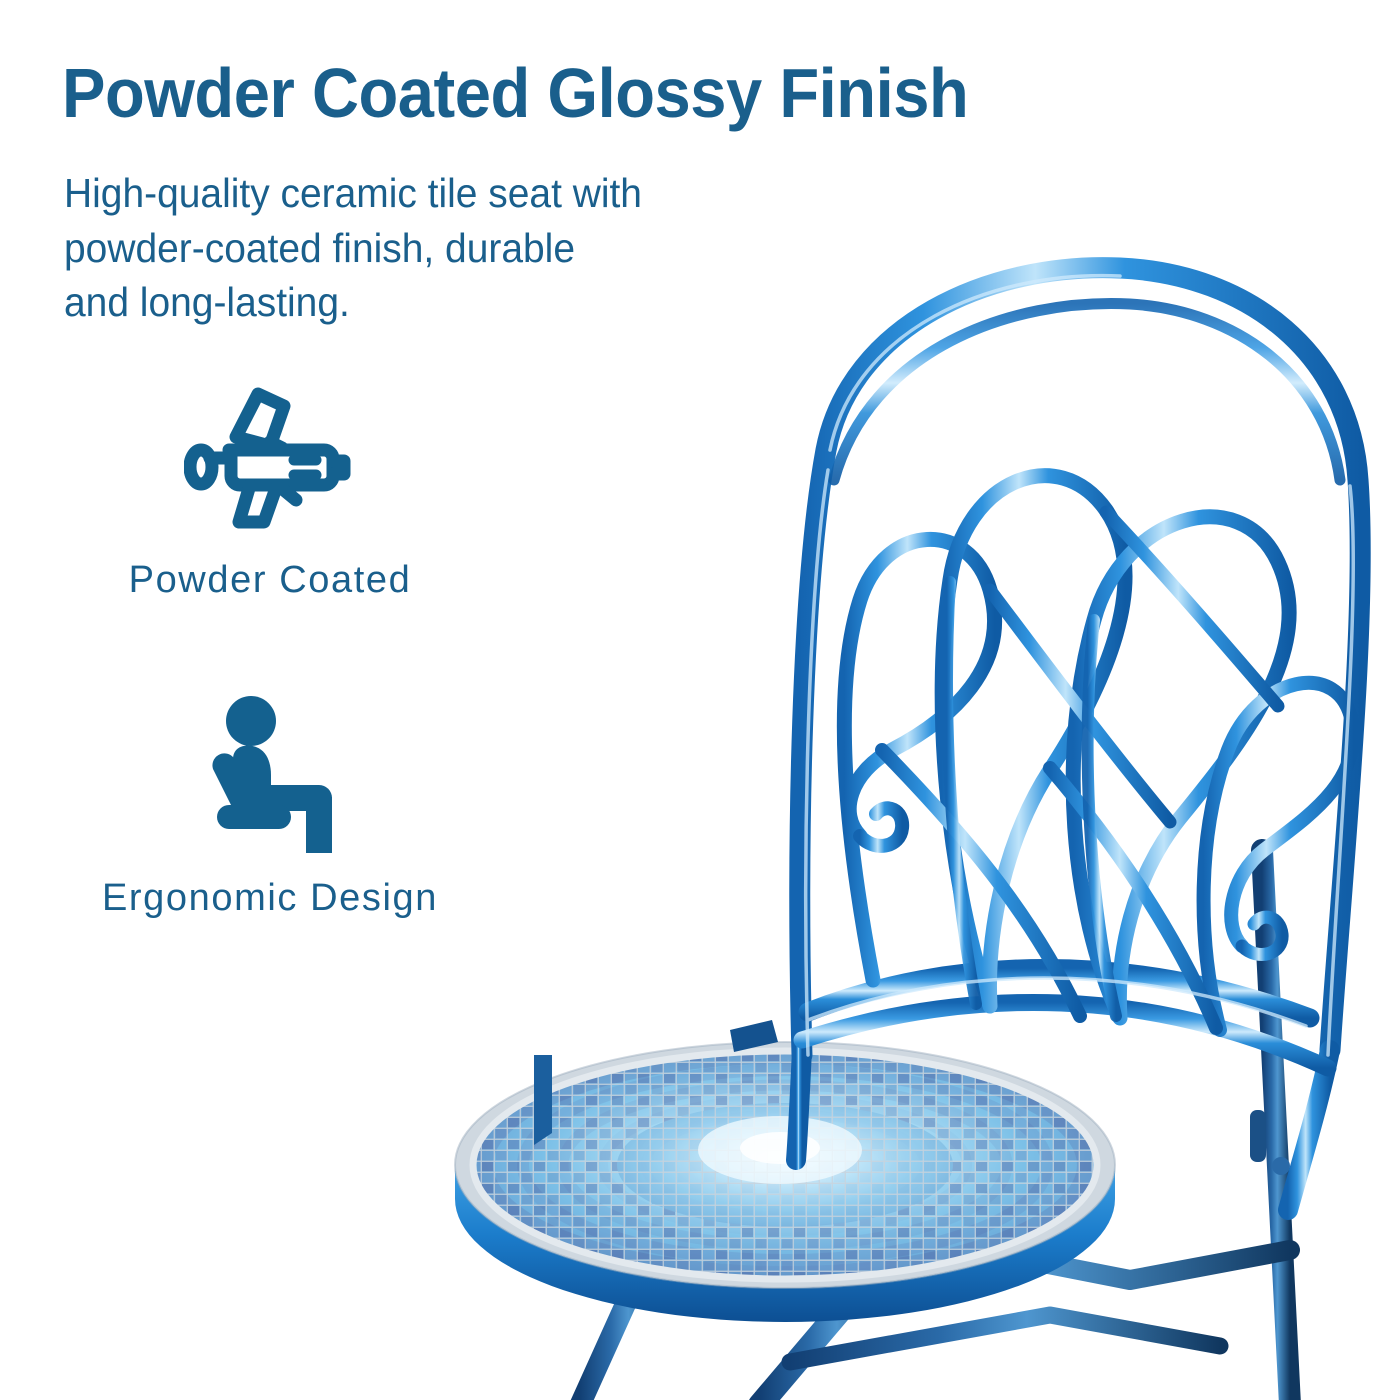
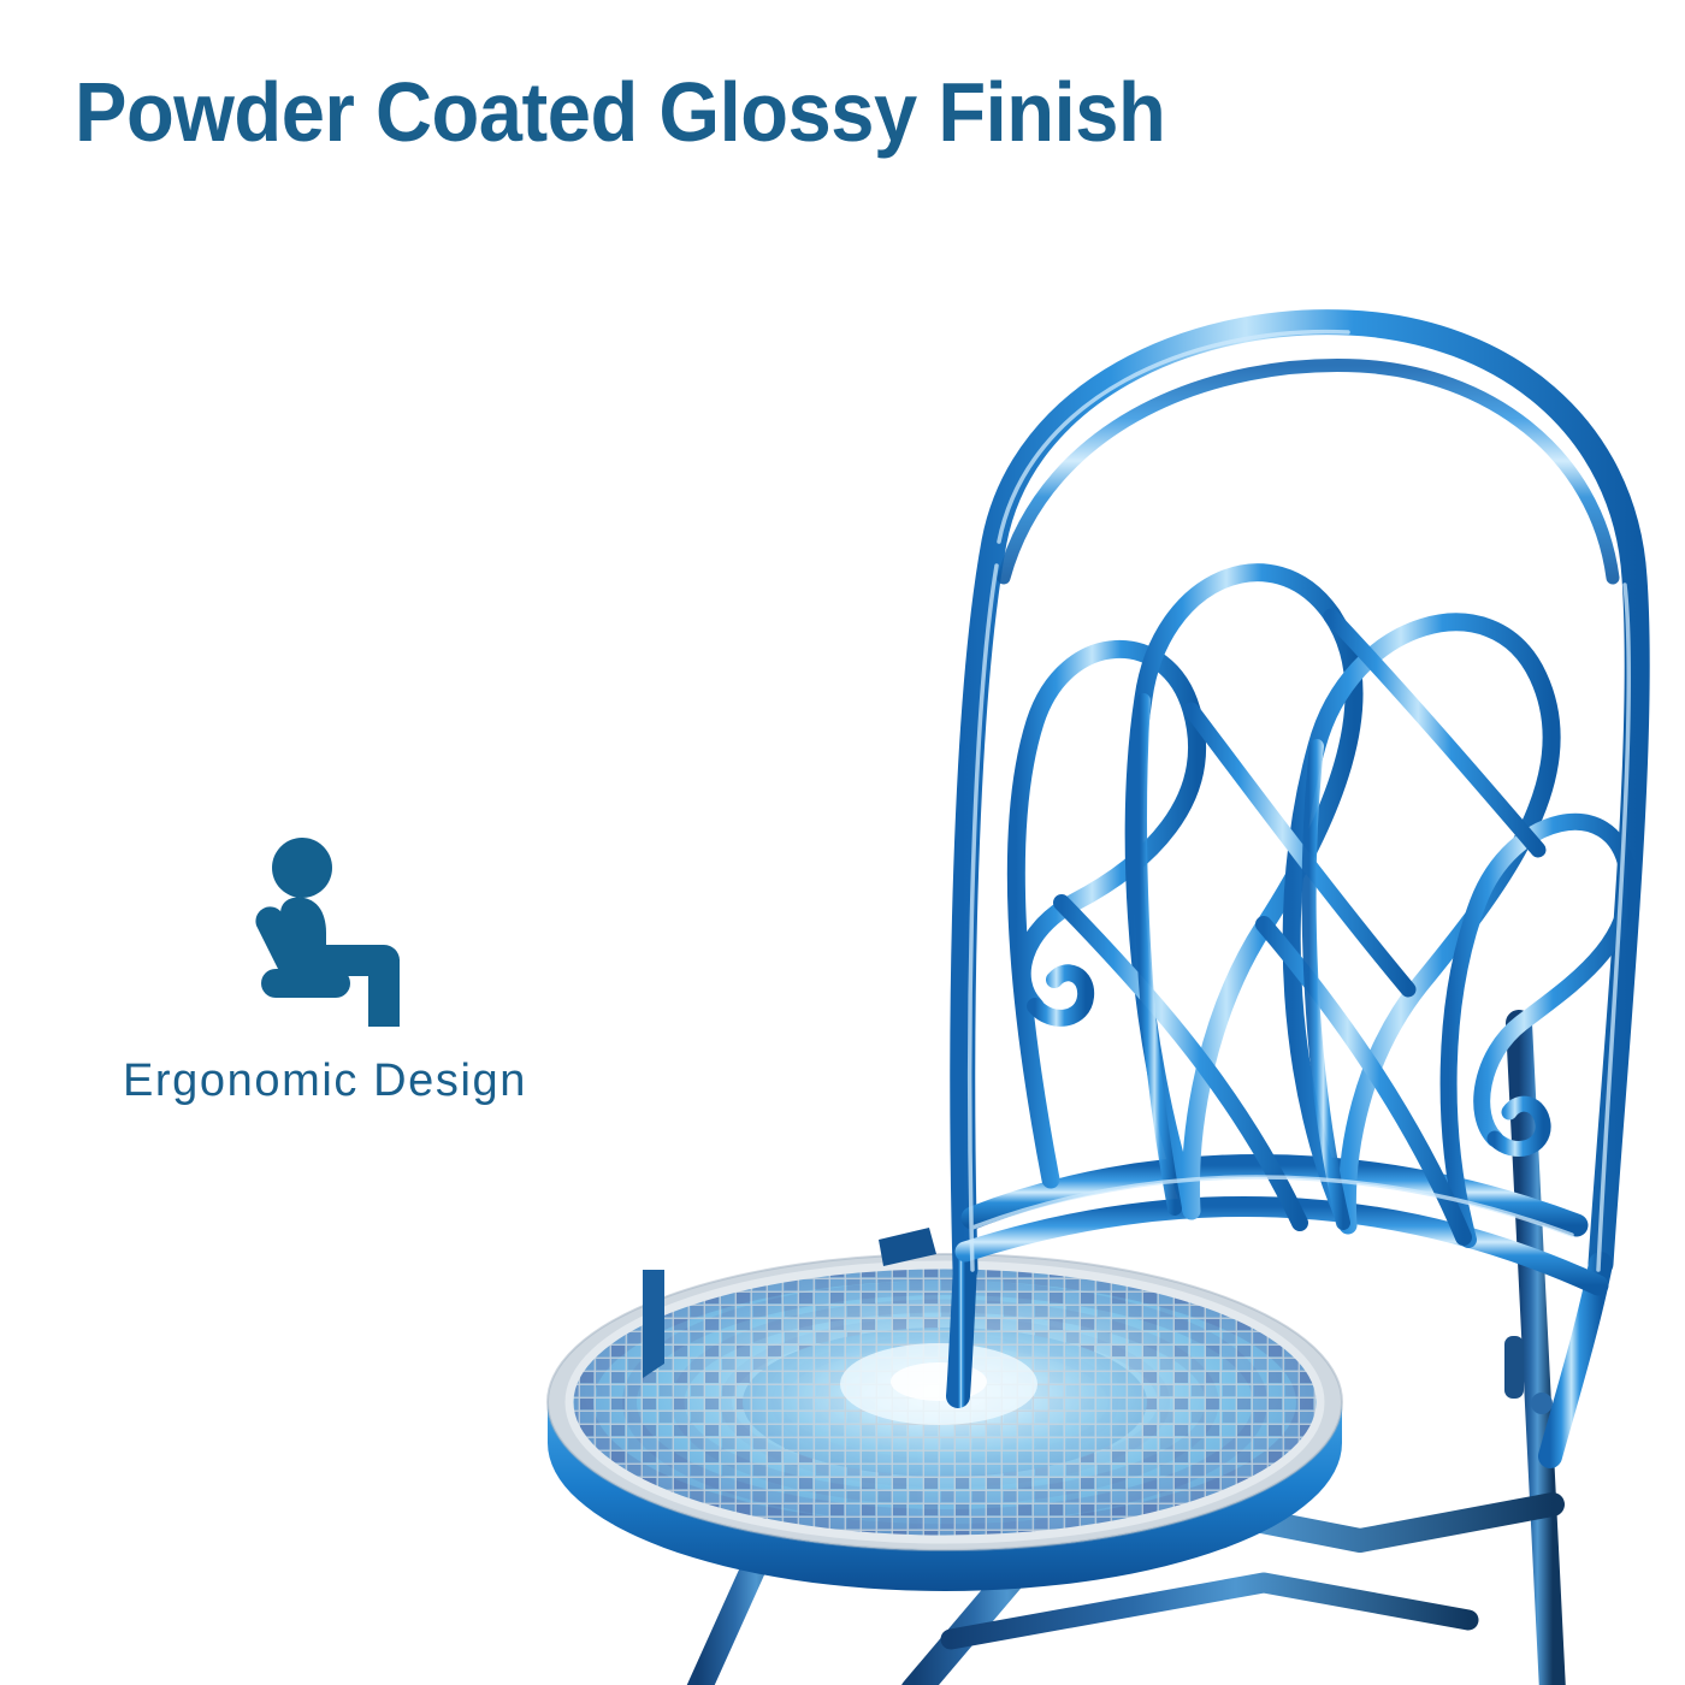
  Powder Coated Glossy Finish
- High-quality ceramic tile seat with
- powder-coated finish, durable
- and long-lasting.
- Powder Coated
  Ergonomic Design
